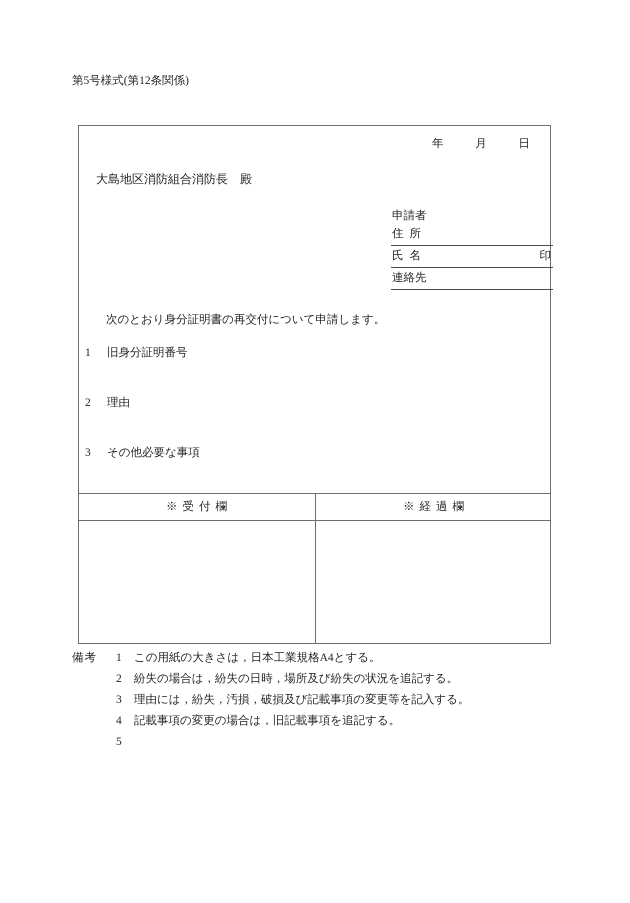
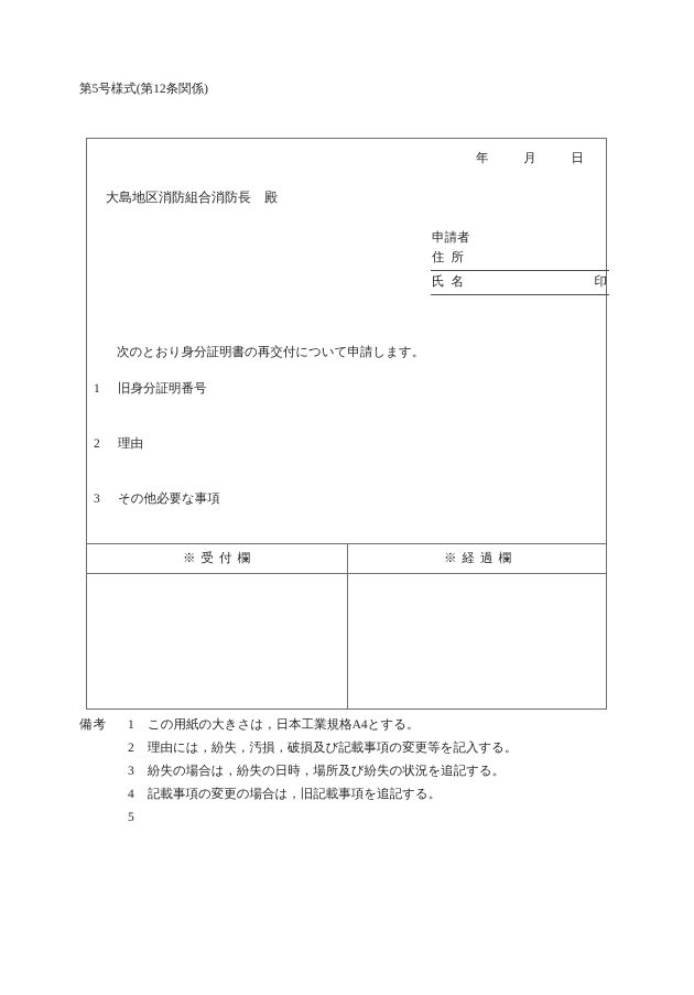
  第5号様式(第12条関係)
  年 月 日
  大島地区消防組合消防長 殿
  申請者
  住所
  氏名
  印
- 連絡先
  次のとおり身分証明書の再交付について申請します。
  1 旧身分証明番号
  2 理由
  3 その他必要な事項
  ※受付欄
  ※経過欄
  備考
  1
  この用紙の大きさは，日本工業規格A4とする。
  2
- 紛失の場合は，紛失の日時，場所及び紛失の状況を追記する。
+ 理由には，紛失，汚損，破損及び記載事項の変更等を記入する。
  3
- 理由には，紛失，汚損，破損及び記載事項の変更等を記入する。
+ 紛失の場合は，紛失の日時，場所及び紛失の状況を追記する。
  4
  記載事項の変更の場合は，旧記載事項を追記する。
  5
